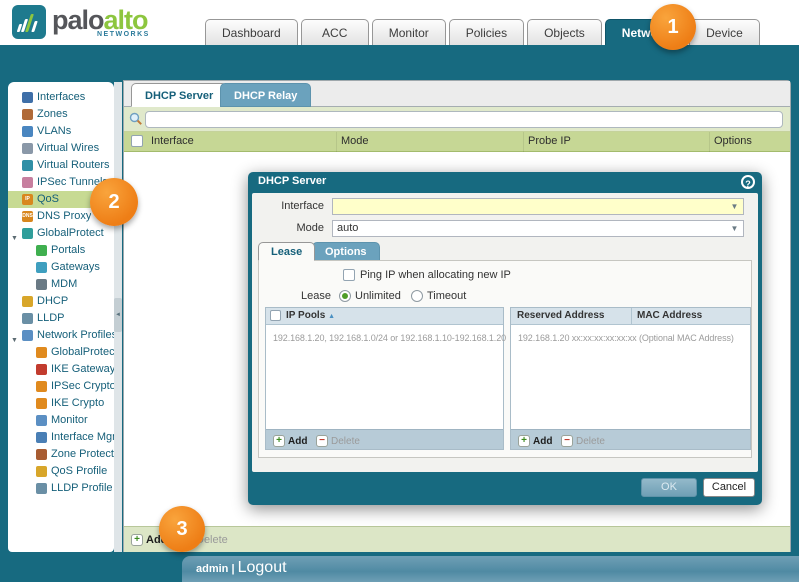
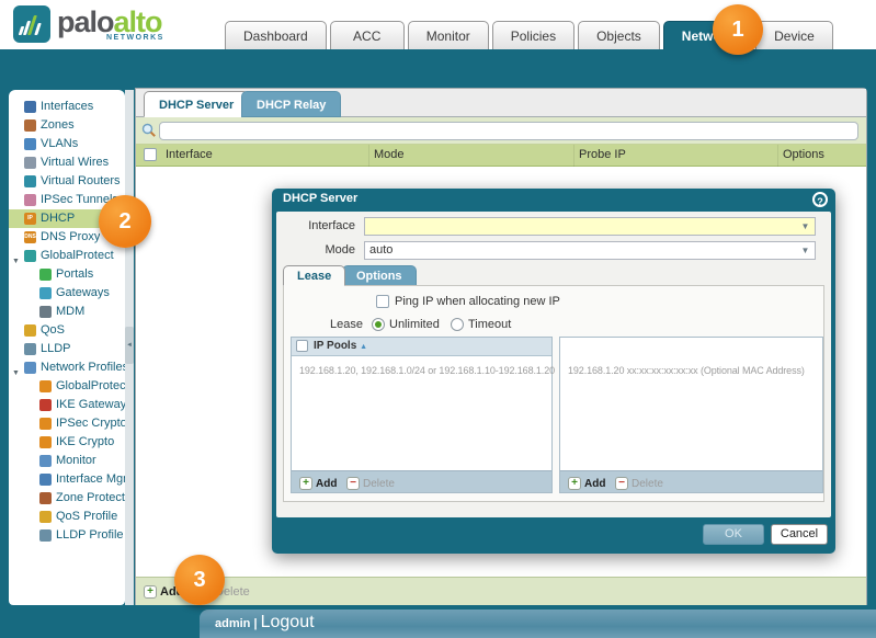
  paloalto
  Dashboard
  ACC
  Monitor
  Policies
  Objects
  Device
  Interfaces
  Zones
  VLANs
  Virtual Wires
  Virtual Routers
  IPSec Tunne
- QoS
+ DHCP
  DNS Proxy
  GlobalProtect
  Portals
  Gateways
  MDM
- DHCP
+ QoS
  LLDP
  Network Profile
  GlobalProtec
  IKE Gateway
  IPSec Crypto
  IKE Crypto
  Monitor
  Interface Mg
  Zone Protect
  QoS Profile
  LLDP Profile
  DHCP Server
  DHCP Relay
  Interface
  Mode
  Probe IP
  Options
  +
  elete
  DHCP Server
  ?
  Interface
  ▼
  Mode
  auto
  ▼
  Lease
  Options
  Ping IP when allocating new IP
  Lease
  Unlimited
  Timeout
  IP Pools
  192.168.1.20, 192.168.1.0/24 or 192.168.1.10-192.168.1.20
  +
  Add
  −
  Delete
- Reserved Address
- MAC Address
  192.168.1.20 xx:xx:xx:xx:xx:xx (Optional MAC Address)
  +
  Add
  −
  Delete
  OK
  Cancel
  admin | Logout
  1
  2
  3
